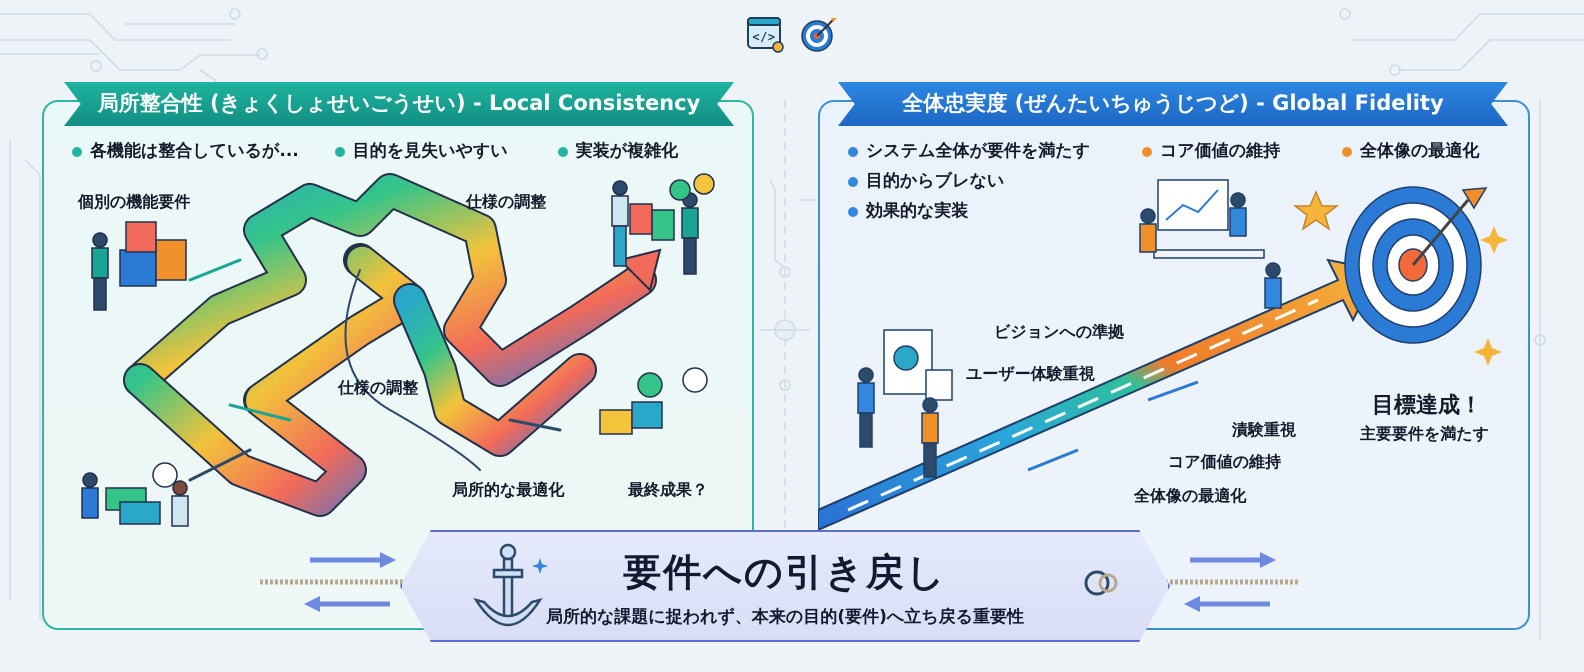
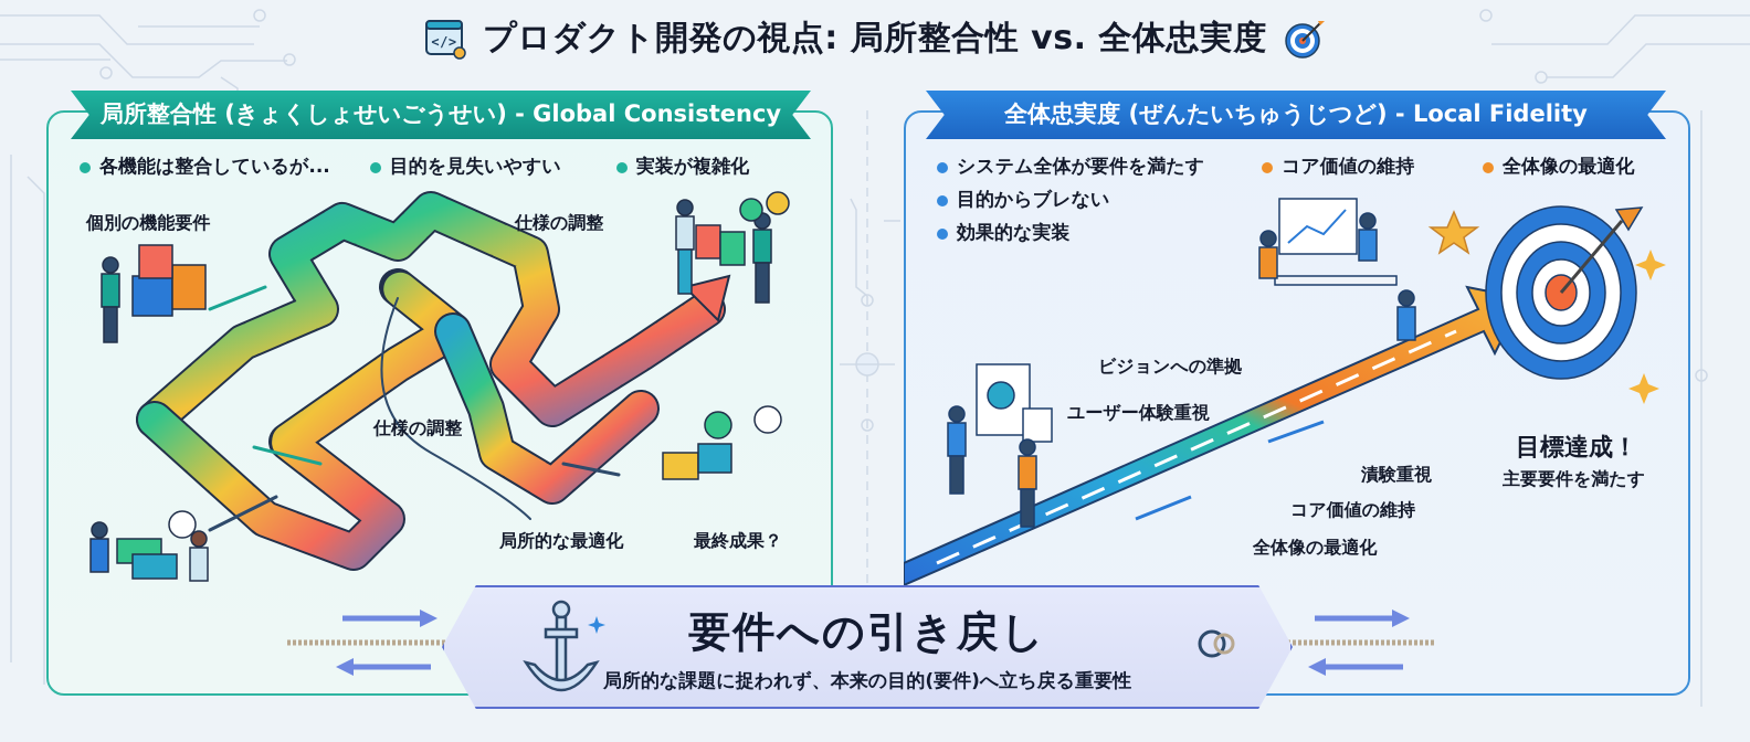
  </>
+ プロダクト開発の視点: 局所整合性 vs. 全体忠実度
- 局所整合性 (きょくしょせいごうせい) - Local Consistency
+ 局所整合性 (きょくしょせいごうせい) - Global Consistency
- 全体忠実度 (ぜんたいちゅうじつど) - Global Fidelity
+ 全体忠実度 (ぜんたいちゅうじつど) - Local Fidelity
  各機能は整合しているが...
  目的を見失いやすい
  実装が複雑化
  システム全体が要件を満たす
  目的からブレない
  効果的な実装
  コア価値の維持
  全体像の最適化
  個別の機能要件
  仕様の調整
  仕様の調整
  局所的な最適化
  最終成果？
  ビジョンへの準拠
  ユーザー体験重視
  漬験重視
  コア価値の維持
  全体像の最適化
  目標達成！
  主要要件を満たす
  要件への引き戻し
  局所的な課題に捉われず、本来の目的(要件)へ立ち戻る重要性
